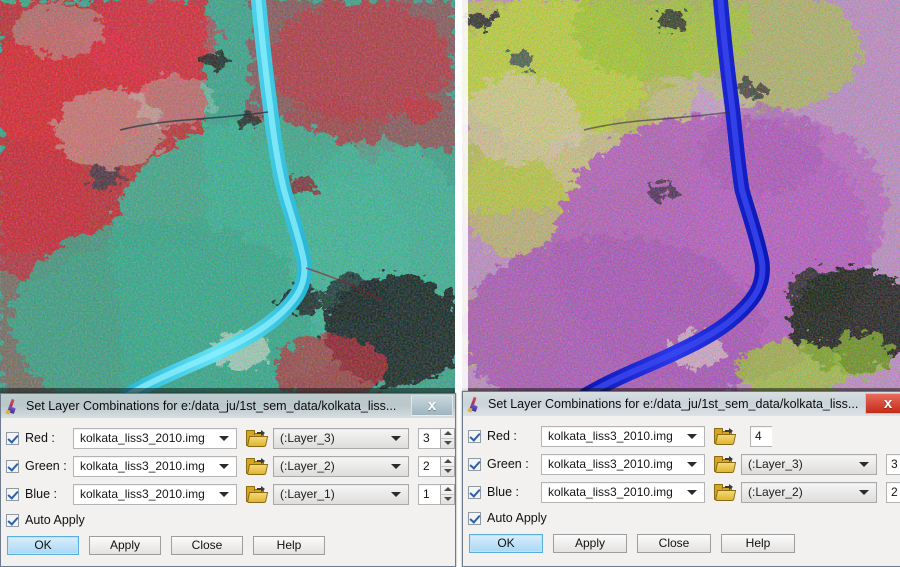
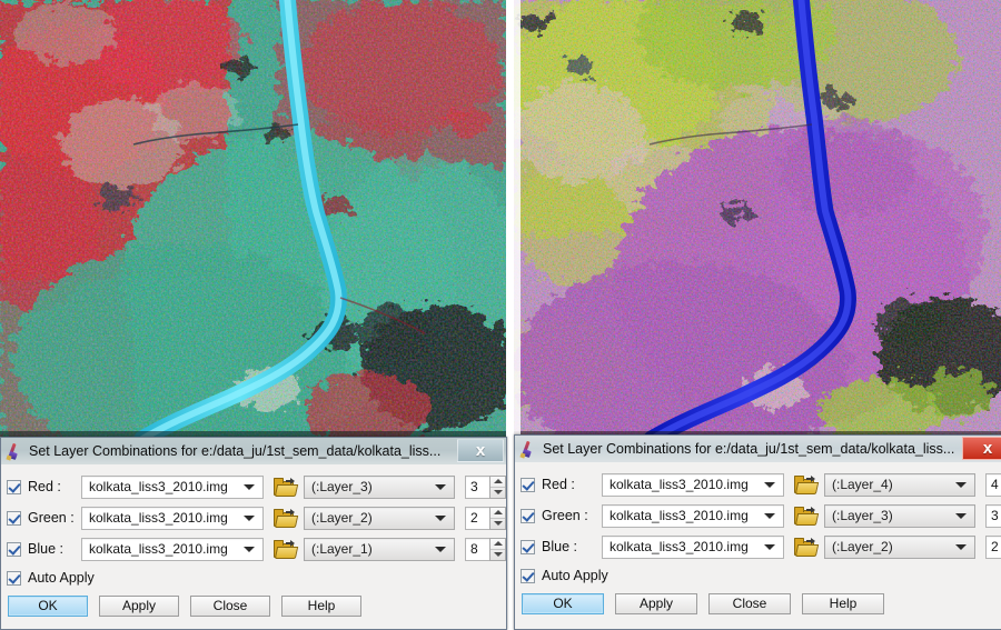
  Set Layer Combinations for e:/data_ju/1st_sem_data/kolkata_liss...
  x
  Red :
  kolkata_liss3_2010.img
  (:Layer_3)
  3
  Green :
  kolkata_liss3_2010.img
  (:Layer_2)
  2
  Blue :
  kolkata_liss3_2010.img
  (:Layer_1)
- 1
+ 8
  Auto Apply
  OK
  Apply
  Close
  Help
  Set Layer Combinations for e:/data_ju/1st_sem_data/kolkata_liss...
  x
  Red :
  kolkata_liss3_2010.img
+ (:Layer_4)
  4
  Green :
  kolkata_liss3_2010.img
  (:Layer_3)
  3
  Blue :
  kolkata_liss3_2010.img
  (:Layer_2)
  2
  Auto Apply
  OK
  Apply
  Close
  Help
